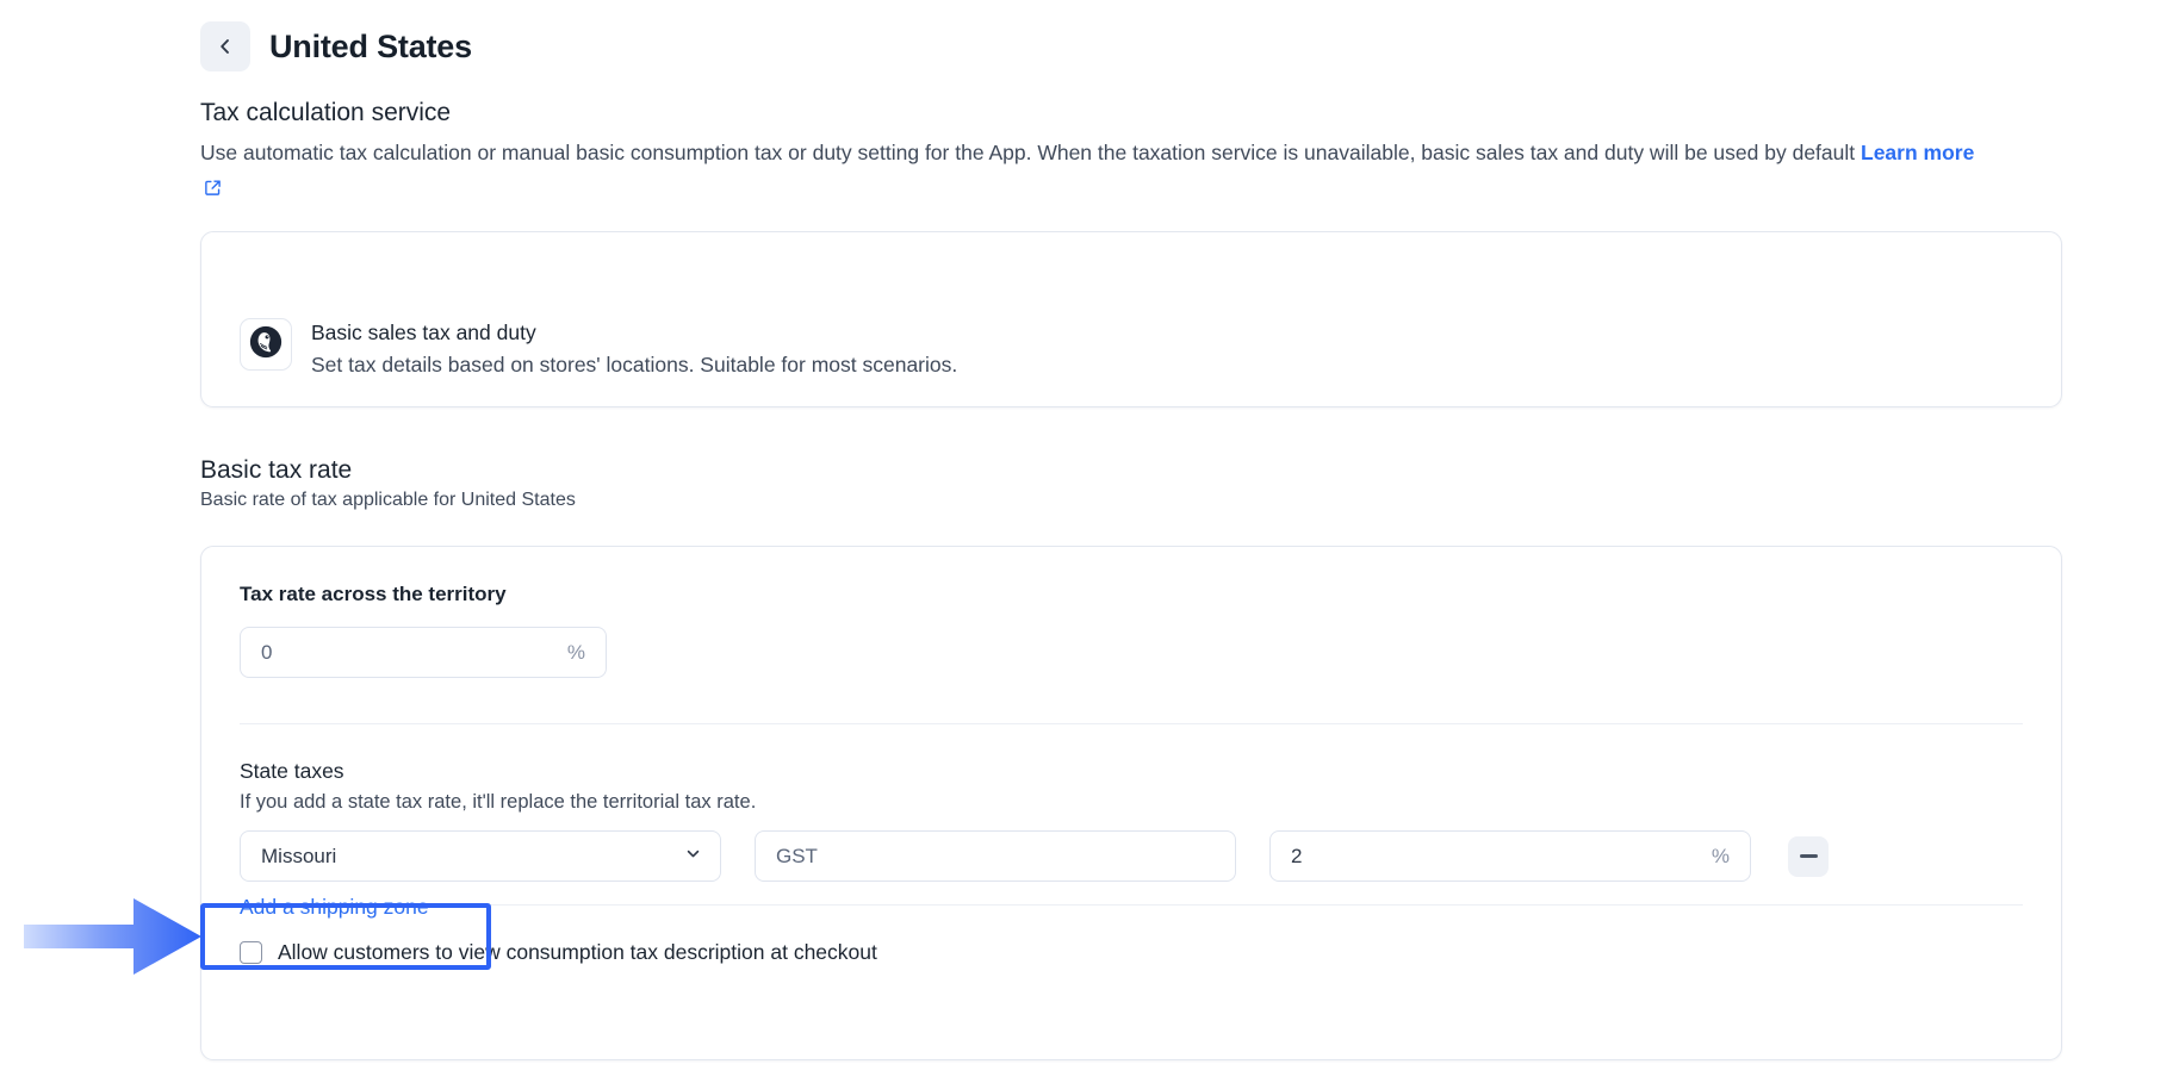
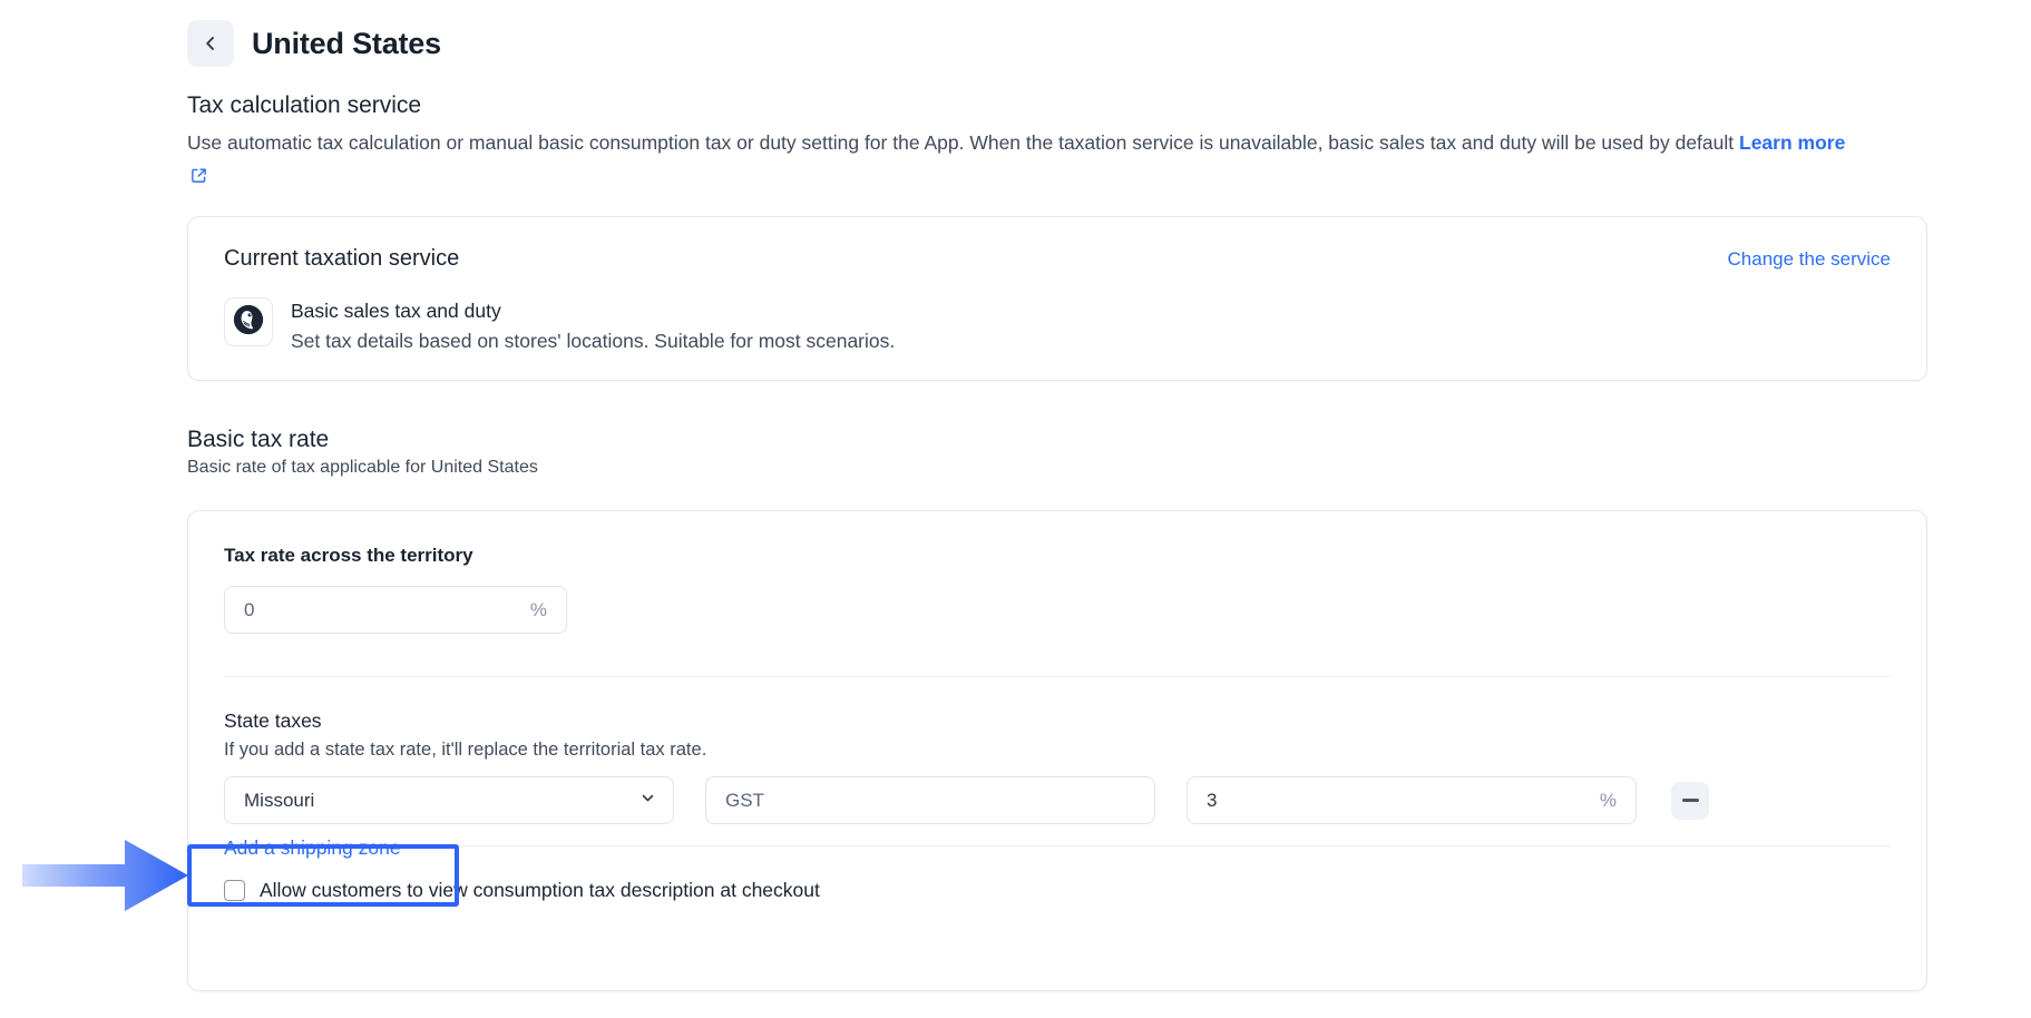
  United States
  Tax calculation service
  Use automatic tax calculation or manual basic consumption tax or duty setting for the App. When the taxation service is unavailable, basic sales tax and duty will be used by default Learn more
+ Current taxation service
+ Change the service
  Basic sales tax and duty
  Set tax details based on stores' locations. Suitable for most scenarios.
  Basic tax rate
  Basic rate of tax applicable for United States
  Tax rate across the territory
  0
  %
  State taxes
  If you add a state tax rate, it'll replace the territorial tax rate.
  Missouri
  GST
- 2
+ 3
  %
  Add a shipping zone
  Allow customers to view consumption tax description at checkout
